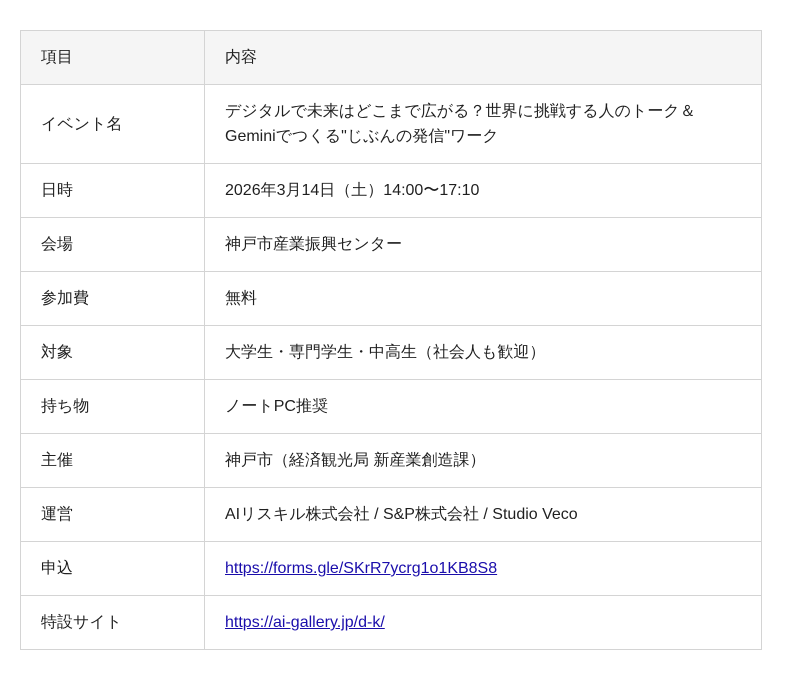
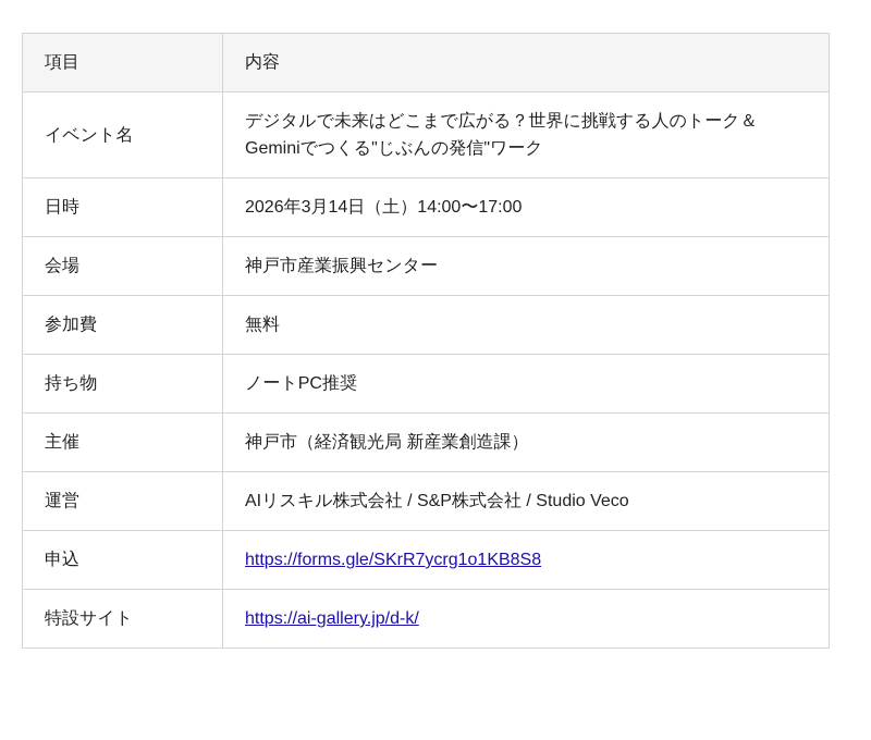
  項目	内容
  イベント名	デジタルで未来はどこまで広がる？世界に挑戦する人のトーク＆Geminiでつくる"じぶんの発信"ワーク
- 日時	2026年3月14日（土）14:00〜17:10
+ 日時	2026年3月14日（土）14:00〜17:00
  会場	神戸市産業振興センター
  参加費	無料
- 対象	大学生・専門学生・中高生（社会人も歓迎）
  持ち物	ノートPC推奨
  主催	神戸市（経済観光局 新産業創造課）
  運営	AIリスキル株式会社 / S&P株式会社 / Studio Veco
  申込	https://forms.gle/SKrR7ycrg1o1KB8S8
  特設サイト	https://ai-gallery.jp/d-k/
